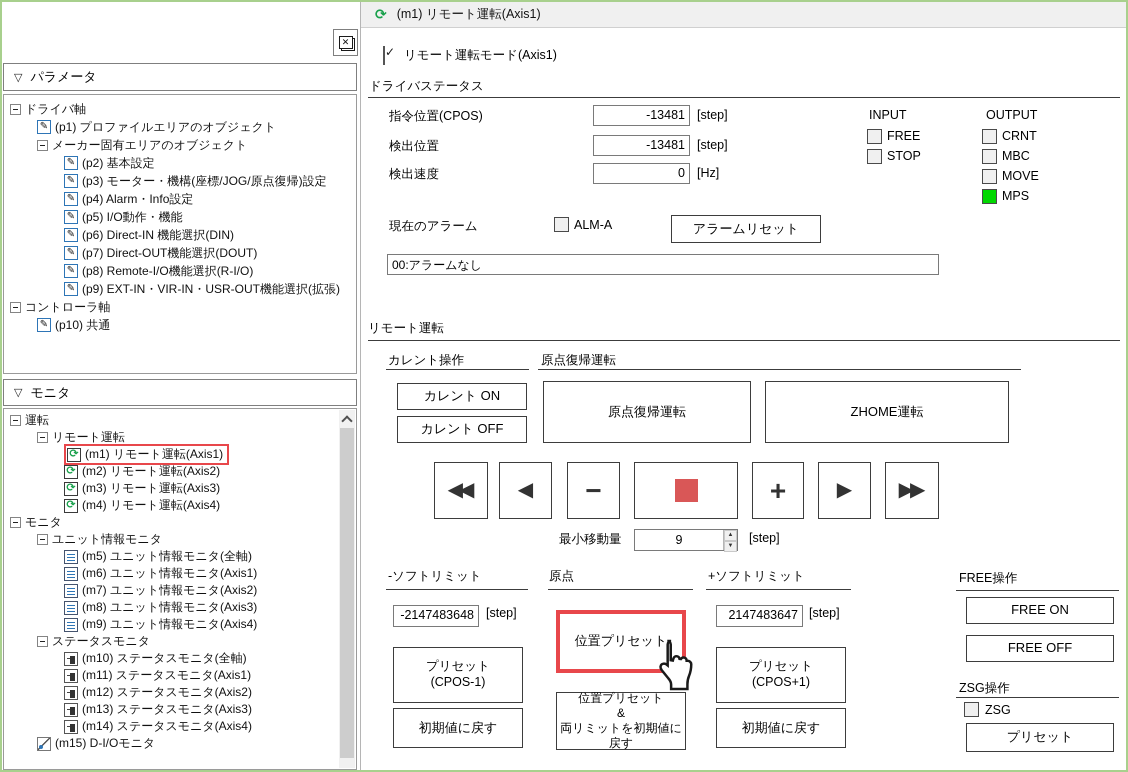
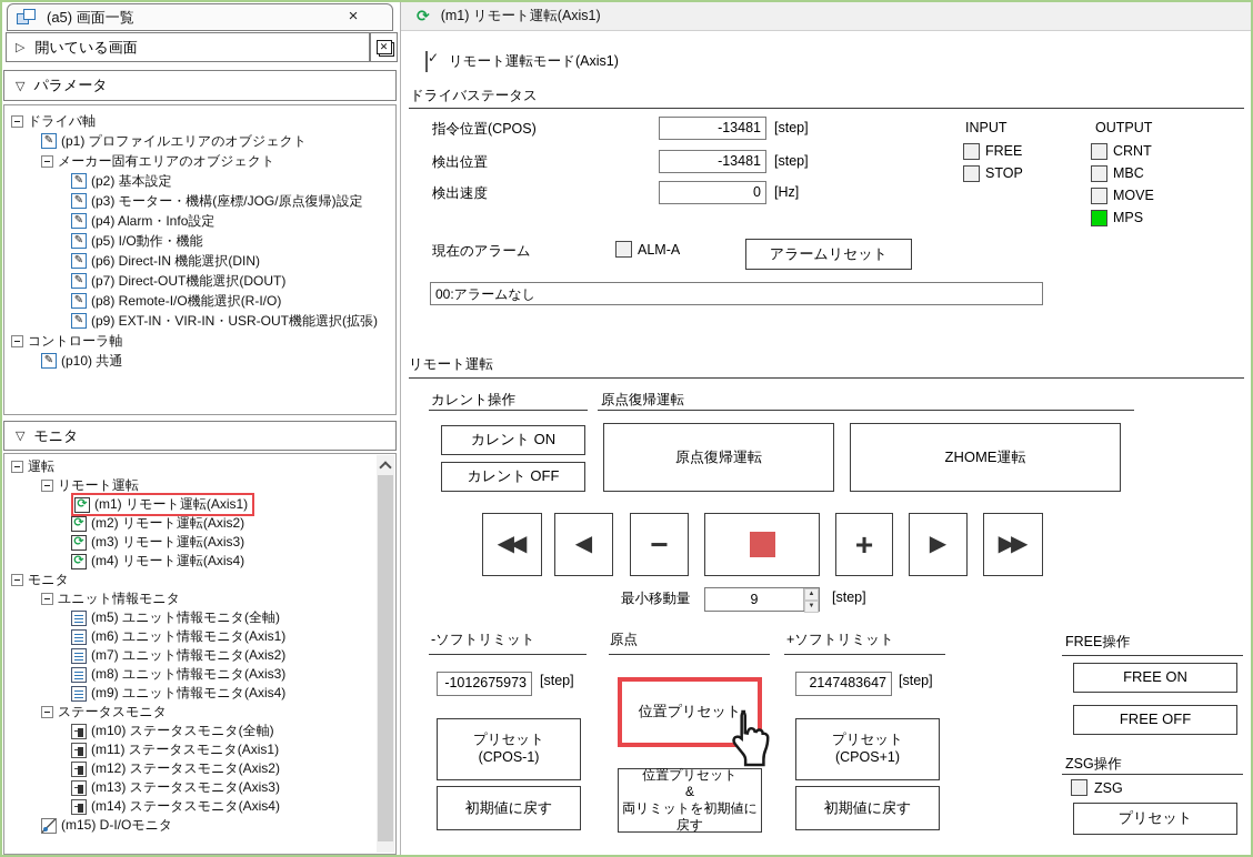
+ (a5) 画面一覧
+ ×
+ ▷
+ 開いている画面
  ✕
  ▽
  パラメータ
  ドライバ軸
  ✎
  (p1) プロファイルエリアのオブジェクト
  メーカー固有エリアのオブジェクト
  ✎
  (p2) 基本設定
  ✎
  (p3) モーター・機構(座標/JOG/原点復帰)設定
  ✎
  (p4) Alarm・Info設定
  ✎
  (p5) I/O動作・機能
  ✎
  (p6) Direct-IN 機能選択(DIN)
  ✎
  (p7) Direct-OUT機能選択(DOUT)
  ✎
  (p8) Remote-I/O機能選択(R-I/O)
  ✎
  (p9) EXT-IN・VIR-IN・USR-OUT機能選択(拡張)
  コントローラ軸
  ✎
  (p10) 共通
  ▽
  モニタ
  運転
  リモート運転
  ⟳
  (m1) リモート運転(Axis1)
  ⟳
  (m2) リモート運転(Axis2)
  ⟳
  (m3) リモート運転(Axis3)
  ⟳
  (m4) リモート運転(Axis4)
  モニタ
  ユニット情報モニタ
  (m5) ユニット情報モニタ(全軸)
  (m6) ユニット情報モニタ(Axis1)
  (m7) ユニット情報モニタ(Axis2)
  (m8) ユニット情報モニタ(Axis3)
  (m9) ユニット情報モニタ(Axis4)
  ステータスモニタ
  (m10) ステータスモニタ(全軸)
  (m11) ステータスモニタ(Axis1)
  (m12) ステータスモニタ(Axis2)
  (m13) ステータスモニタ(Axis3)
  (m14) ステータスモニタ(Axis4)
  (m15) D-I/Oモニタ
  ⟳
  (m1) リモート運転(Axis1)
  リモート運転モード(Axis1)
  ドライバステータス
  指令位置(CPOS)
  -13481
  [step]
  検出位置
  -13481
  [step]
  検出速度
  0
  [Hz]
  INPUT
  FREE
  STOP
  OUTPUT
  CRNT
  MBC
  MOVE
  MPS
  現在のアラーム
  ALM-A
  アラームリセット
  00:アラームなし
  リモート運転
  カレント操作
  原点復帰運転
  カレント ON
  カレント OFF
  原点復帰運転
  ZHOME運転
  ◀◀
  ◀
  −
  +
  ▶
  ▶▶
  最小移動量
  9
  [step]
  -ソフトリミット
  原点
  +ソフトリミット
  FREE操作
- -2147483648
+ -1012675973
  [step]
  2147483647
  [step]
  位置プリセット
  プリセット
  (CPOS-1)
  初期値に戻す
  位置プリセット
  &
  両リミットを初期値に戻す
  プリセット
  (CPOS+1)
  初期値に戻す
  FREE ON
  FREE OFF
  ZSG操作
  ZSG
  プリセット
